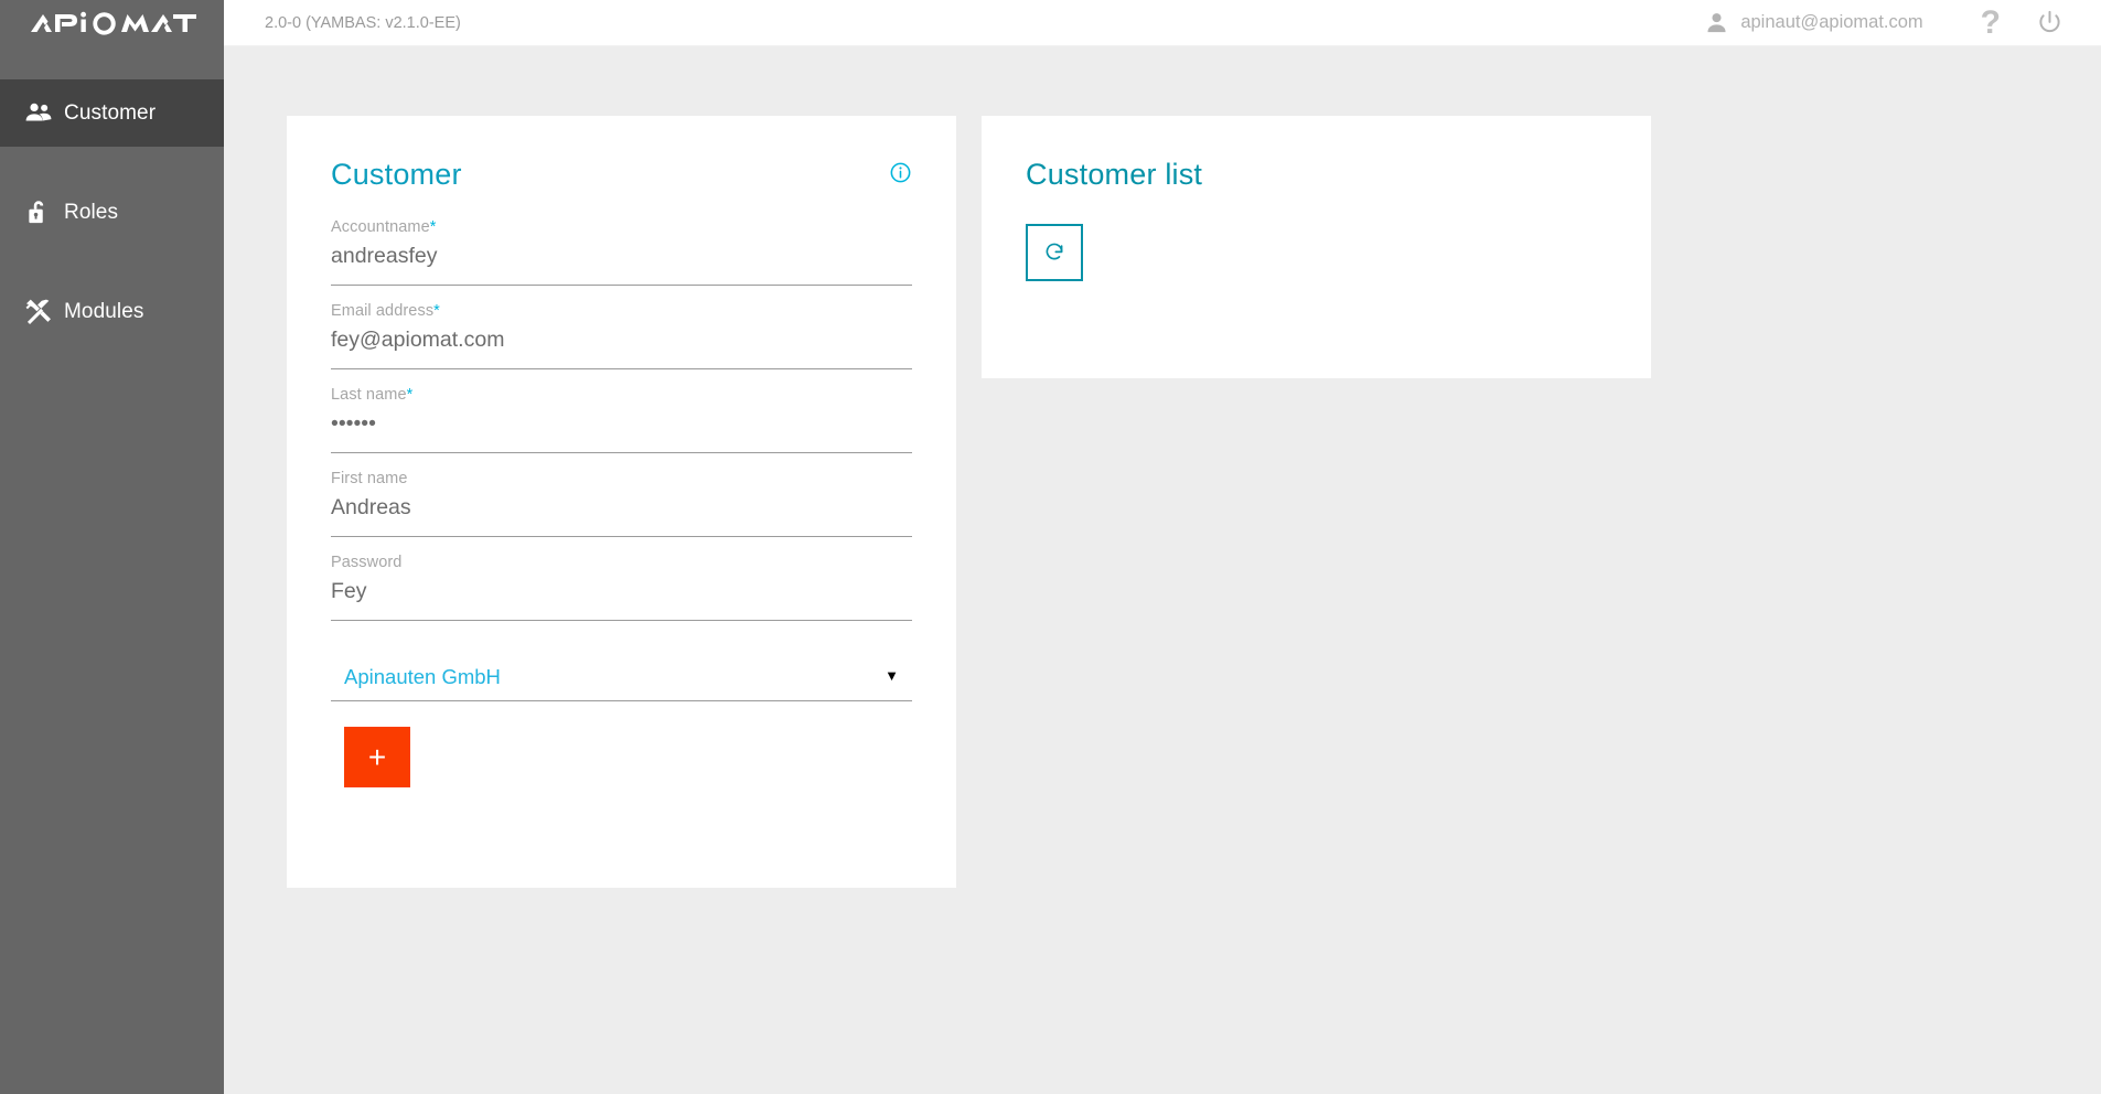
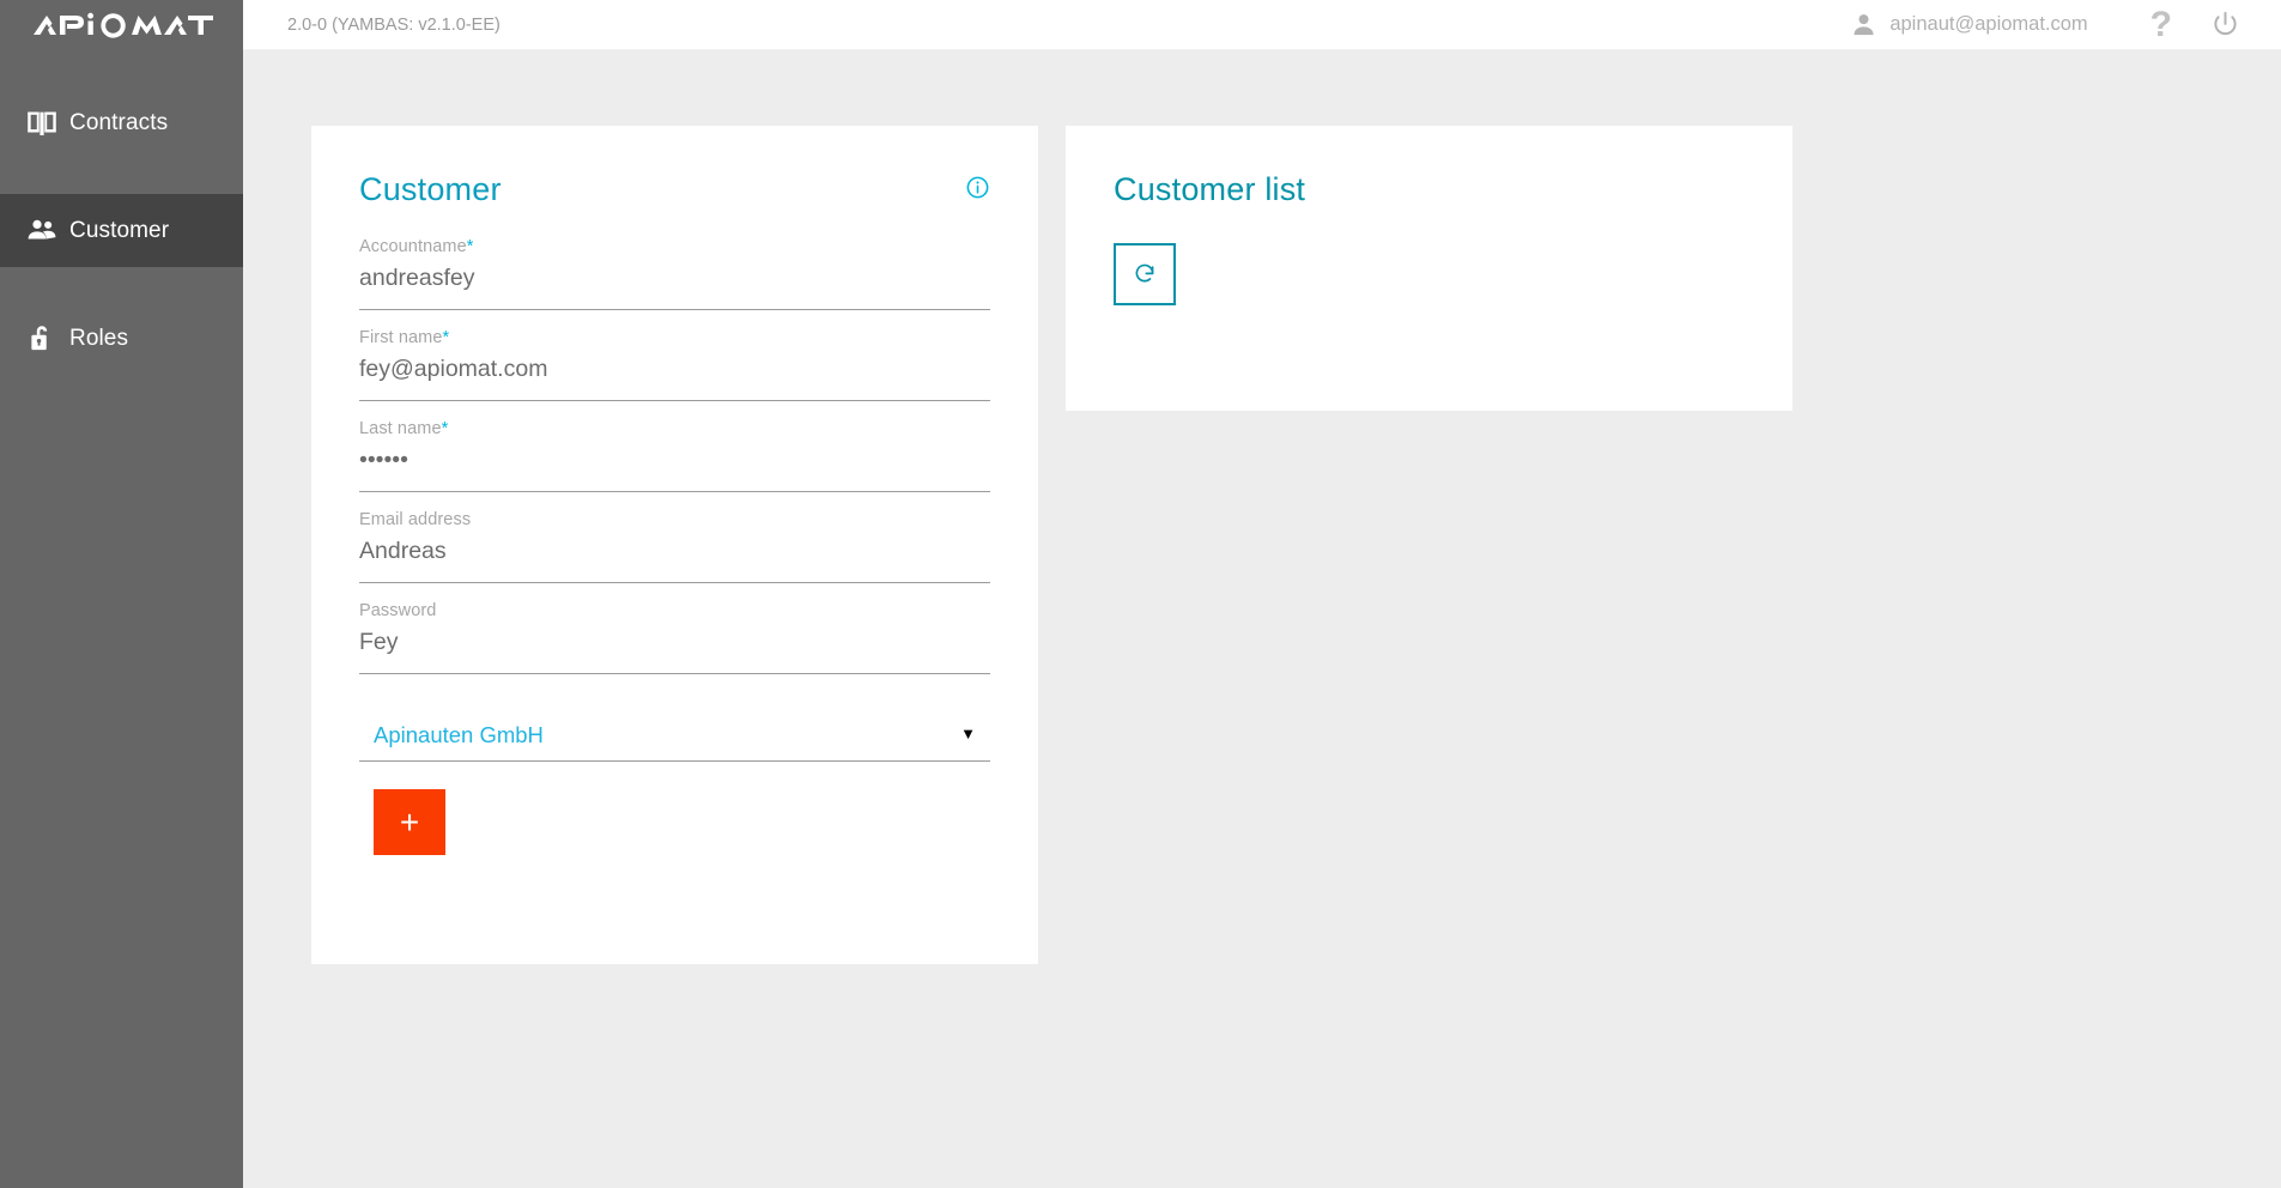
+ Contracts
  Customer
  Roles
- Modules
  2.0-0 (YAMBAS: v2.1.0-EE)
  apinaut@apiomat.com
  ?
  Customer
  Accountname*
  andreasfey
- Email address*
+ First name*
  fey@apiomat.com
  Last name*
  ••••••
- First name
+ Email address
  Andreas
  Password
  Fey
  Apinauten GmbH
  ▼
  +
  Customer list
